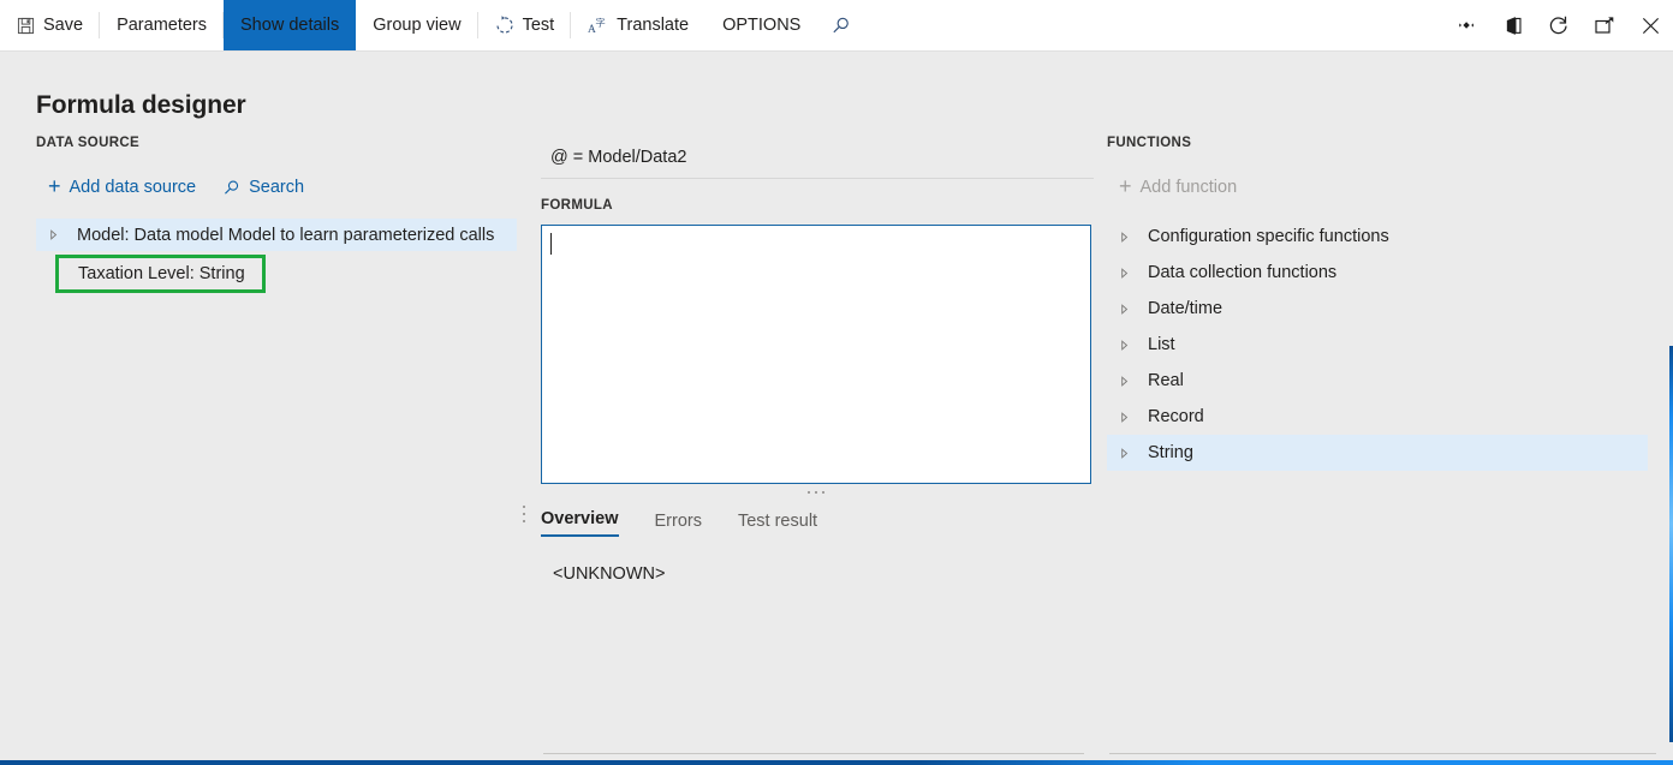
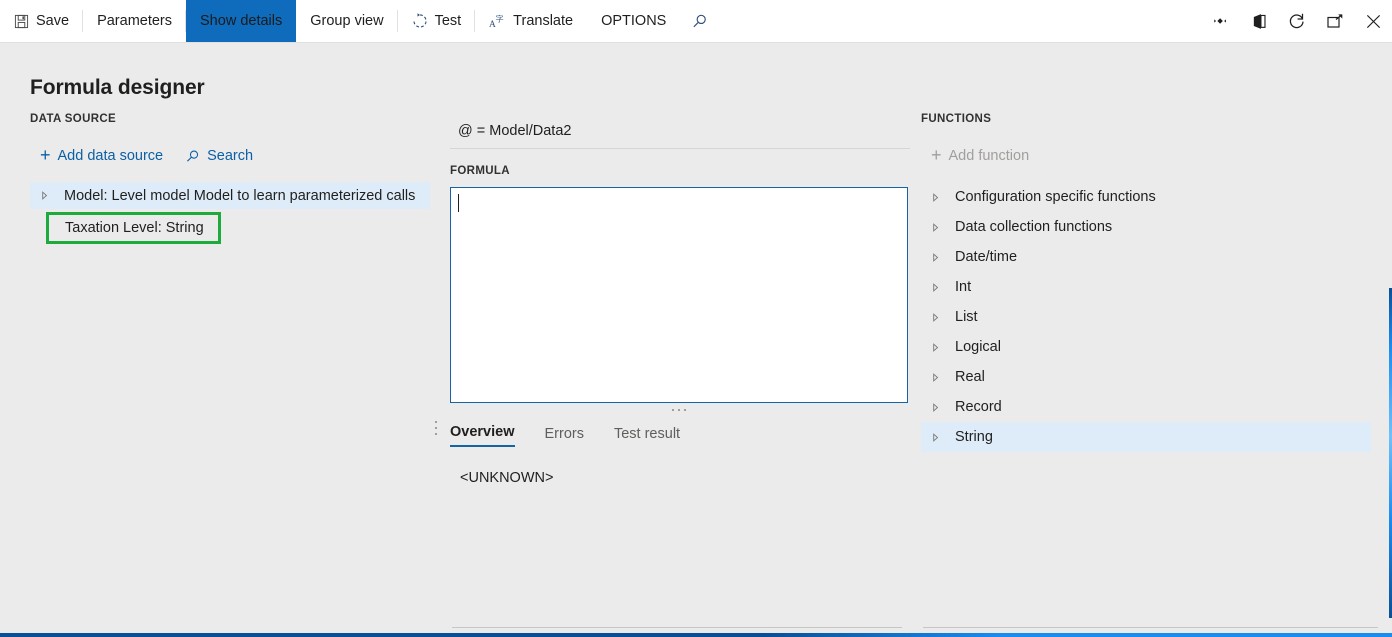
  Save
  Parameters
  Show details
  Group view
  Test
  A
  字
  Translate
  OPTIONS
  Formula designer
  DATA SOURCE
  +
  Add data source
  Search
- Model: Data model Model to learn parameterized calls
+ Model: Level model Model to learn parameterized calls
  Taxation Level: String
  @ = Model/Data2
  FORMULA
  Overview
  Errors
  Test result
  <UNKNOWN>
  FUNCTIONS
  +
  Add function
  Configuration specific functions
  Data collection functions
  Date/time
+ Int
  List
+ Logical
  Real
  Record
  String
